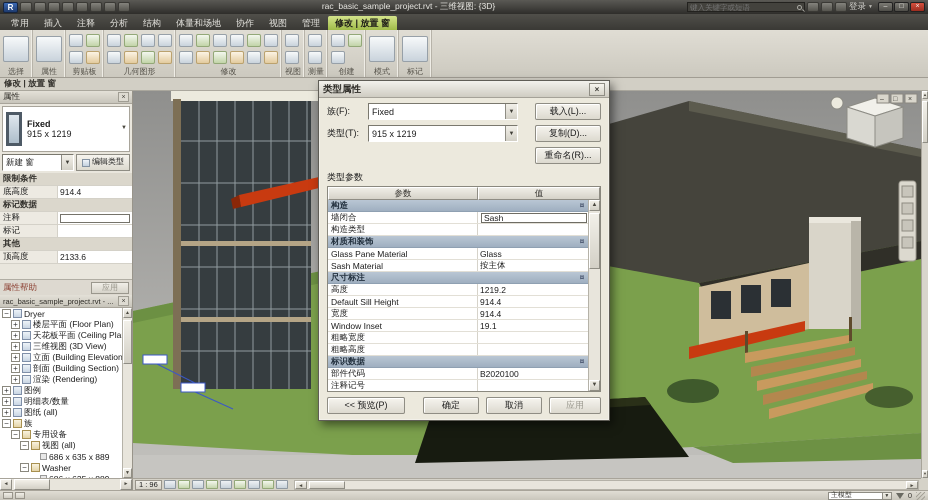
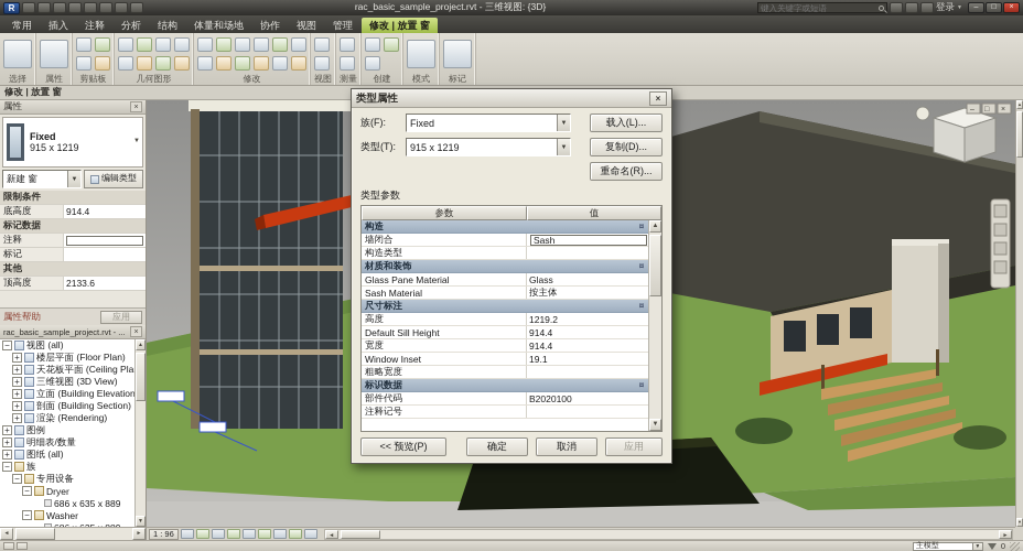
  R
  rac_basic_sample_project.rvt - 三维视图: {3D}
  键入关键字或短语
  登录
  常用
  插入
  注释
  分析
  结构
  体量和场地
  协作
  视图
  管理
  修改 | 放置 窗
  选择
  属性
  剪贴板
  几何图形
  修改
  视图
  测量
  创建
  模式
  标记
  修改 | 放置 窗
  属性
  Fixed
  915 x 1219
  新建 窗
  编辑类型
  限制条件
  底高度
  914.4
  标记数据
  注释
  标记
  其他
  顶高度
  2133.6
  属性帮助
  应用
  rac_basic_sample_project.rvt - ...
  −
- Dryer
+ 视图 (all)
  +
  楼层平面 (Floor Plan)
  +
  天花板平面 (Ceiling Pla
  +
  三维视图 (3D View)
  +
  立面 (Building Elevation
  +
  剖面 (Building Section)
  +
  渲染 (Rendering)
  +
  图例
  +
  明细表/数量
  +
  图纸 (all)
  −
  族
  −
  专用设备
  −
- 视图 (all)
+ Dryer
  686 x 635 x 889
  −
  Washer
  1 : 96
  0
  类型属性
  ×
  族(F):
  Fixed
  载入(L)...
  类型(T):
  915 x 1219
  复制(D)...
  重命名(R)...
  类型参数
  参数
  值
  构造
  ¤
  墙闭合
  Sash
  构造类型
  材质和装饰
  ¤
  Glass Pane Material
  Glass
  Sash Material
  按主体
  尺寸标注
  ¤
  高度
  1219.2
  Default Sill Height
  914.4
  宽度
  914.4
  Window Inset
  19.1
  粗略宽度
- 粗略高度
  标识数据
  ¤
  部件代码
  B2020100
  注释记号
  << 预览(P)
  确定
  取消
  应用
